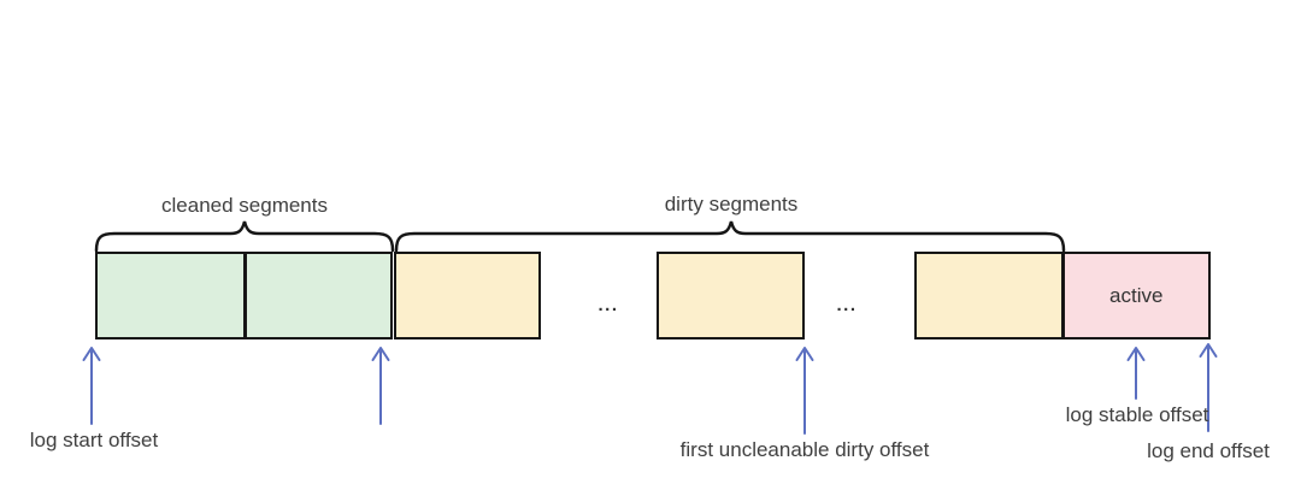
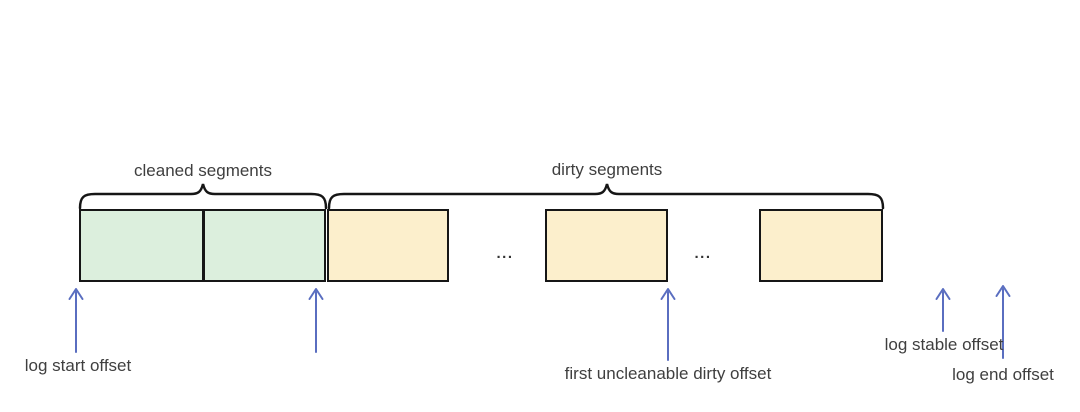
  cleaned segments
  dirty segments
  ...
  ...
- active
  log start offset
  first uncleanable dirty offset
  log stable offset
  log end offset
